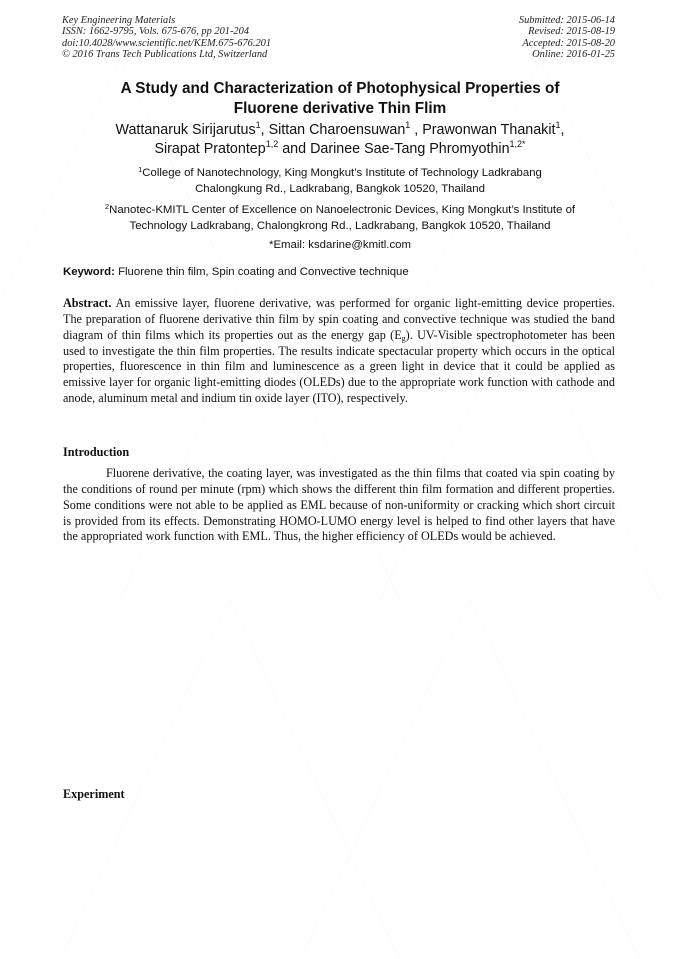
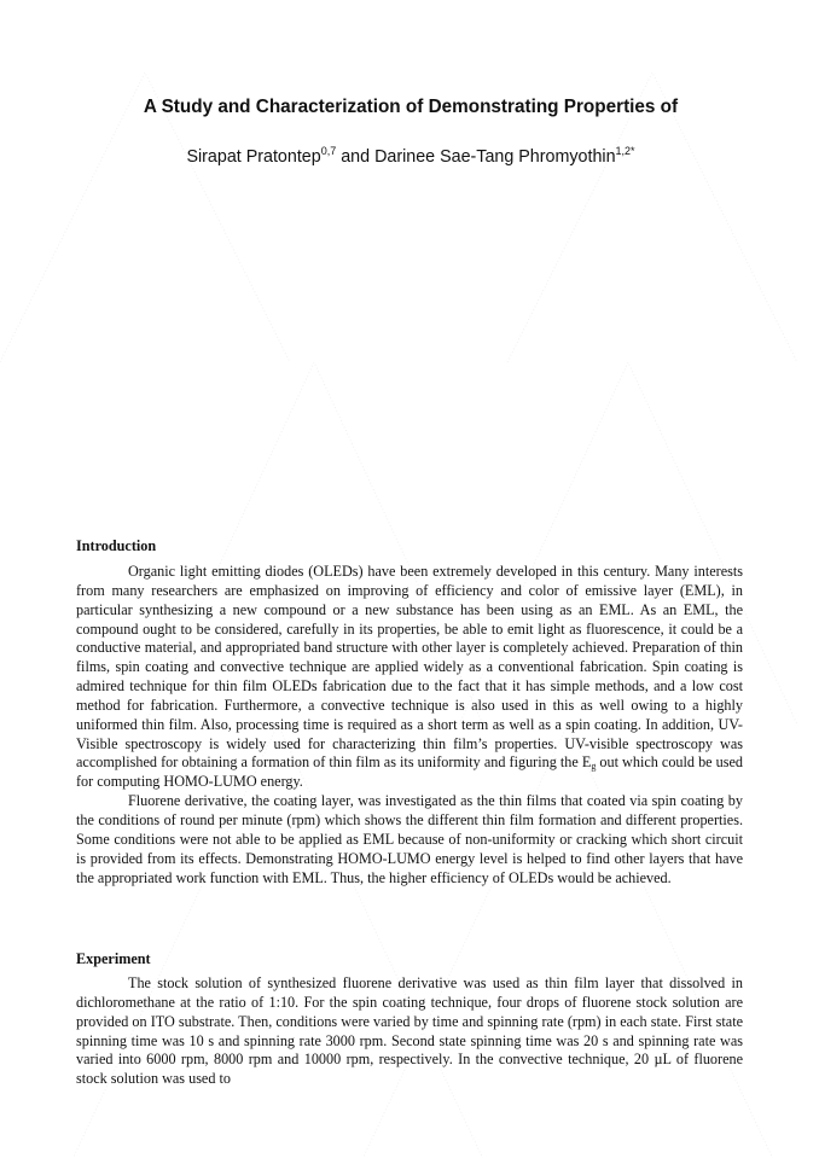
- Key Engineering Materials
- ISSN: 1662-9795, Vols. 675-676, pp 201-204
- doi:10.4028/www.scientific.net/KEM.675-676.201
- © 2016 Trans Tech Publications Ltd, Switzerland
- Submitted: 2015-06-14
- Revised: 2015-08-19
- Accepted: 2015-08-20
- Online: 2016-01-25
- A Study and Characterization of Photophysical Properties of
+ A Study and Characterization of Demonstrating Properties of
- Fluorene derivative Thin Flim
- Wattanaruk Sirijarutus1, Sittan Charoensuwan1 , Prawonwan Thanakit1,
- Sirapat Pratontep1,2 and Darinee Sae-Tang Phromyothin1,2*
+ Sirapat Pratontep0,7 and Darinee Sae-Tang Phromyothin1,2*
- 1College of Nanotechnology, King Mongkut’s Institute of Technology Ladkrabang
- Chalongkung Rd., Ladkrabang, Bangkok 10520, Thailand
- 2Nanotec-KMITL Center of Excellence on Nanoelectronic Devices, King Mongkut’s Institute of
- Technology Ladkrabang, Chalongkrong Rd., Ladkrabang, Bangkok 10520, Thailand
- *Email: ksdarine@kmitl.com
- Keyword: Fluorene thin film, Spin coating and Convective technique
- Abstract. An emissive layer, fluorene derivative, was performed for organic light-emitting device properties. The preparation of fluorene derivative thin film by spin coating and convective technique was studied the band diagram of thin films which its properties out as the energy gap (Eg). UV-Visible spectrophotometer has been used to investigate the thin film properties. The results indicate spectacular property which occurs in the optical properties, fluorescence in thin film and luminescence as a green light in device that it could be applied as emissive layer for organic light-emitting diodes (OLEDs) due to the appropriate work function with cathode and anode, aluminum metal and indium tin oxide layer (ITO), respectively.
  Introduction
+ Organic light emitting diodes (OLEDs) have been extremely developed in this century. Many interests from many researchers are emphasized on improving of efficiency and color of emissive layer (EML), in particular synthesizing a new compound or a new substance has been using as an EML. As an EML, the compound ought to be considered, carefully in its properties, be able to emit light as fluorescence, it could be a conductive material, and appropriated band structure with other layer is completely achieved. Preparation of thin films, spin coating and convective technique are applied widely as a conventional fabrication. Spin coating is admired technique for thin film OLEDs fabrication due to the fact that it has simple methods, and a low cost method for fabrication. Furthermore, a convective technique is also used in this as well owing to a highly uniformed thin film. Also, processing time is required as a short term as well as a spin coating. In addition, UV-Visible spectroscopy is widely used for characterizing thin film’s properties. UV-visible spectroscopy was accomplished for obtaining a formation of thin film as its uniformity and figuring the Eg out which could be used for computing HOMO-LUMO energy.
  Fluorene derivative, the coating layer, was investigated as the thin films that coated via spin coating by the conditions of round per minute (rpm) which shows the different thin film formation and different properties. Some conditions were not able to be applied as EML because of non-uniformity or cracking which short circuit is provided from its effects. Demonstrating HOMO-LUMO energy level is helped to find other layers that have the appropriated work function with EML. Thus, the higher efficiency of OLEDs would be achieved.
  Experiment
+ The stock solution of synthesized fluorene derivative was used as thin film layer that dissolved in dichloromethane at the ratio of 1:10. For the spin coating technique, four drops of fluorene stock solution are provided on ITO substrate. Then, conditions were varied by time and spinning rate (rpm) in each state. First state spinning time was 10 s and spinning rate 3000 rpm. Second state spinning time was 20 s and spinning rate was varied into 6000 rpm, 8000 rpm and 10000 rpm, respectively. In the convective technique, 20 µL of fluorene stock solution was used to
